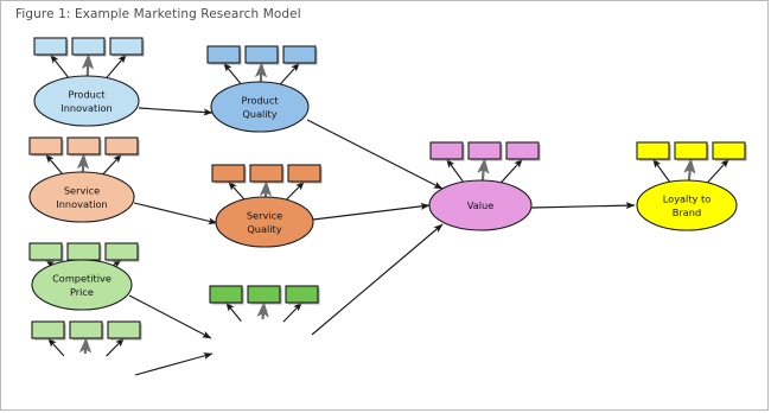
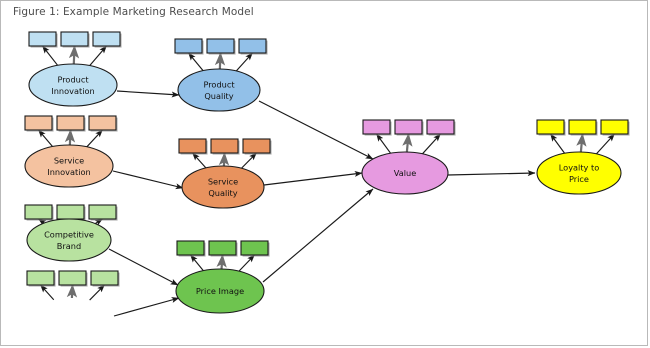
  Figure 1: Example Marketing Research Model
  Product
  Innovation
  Product
  Quality
  Service
  Innovation
  Service
  Quality
  Competitive
- Price
+ Brand
+ Price Image
  Value
  Loyalty to
- Brand
+ Price
